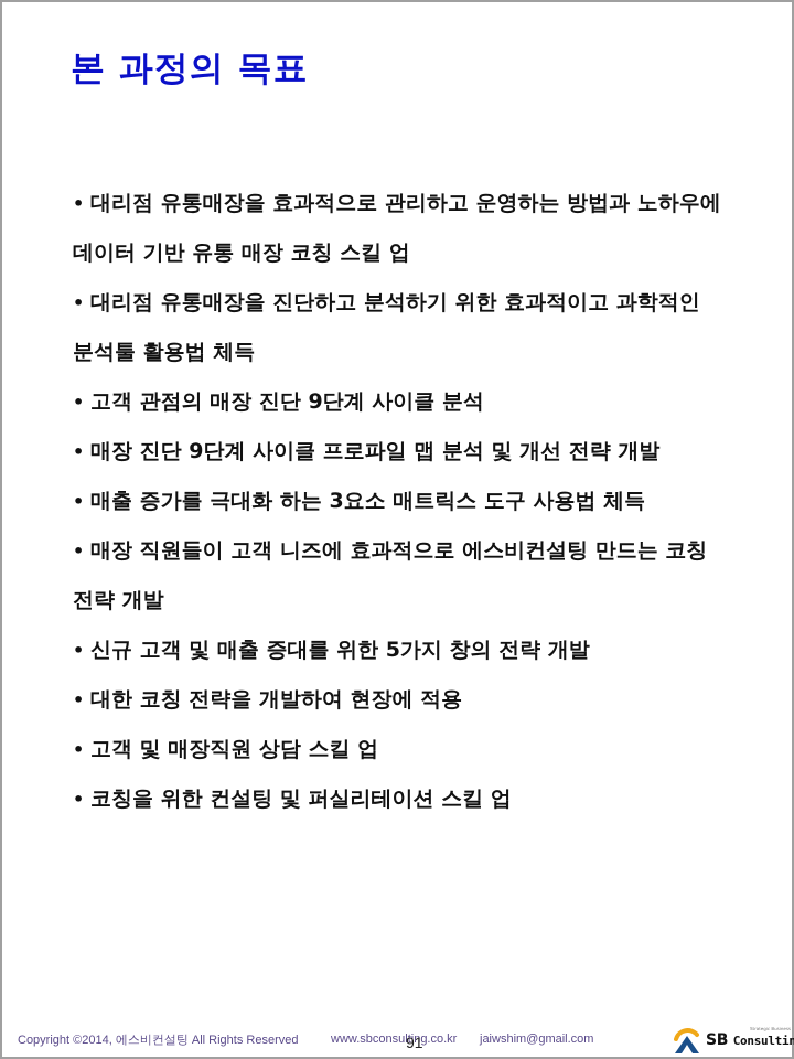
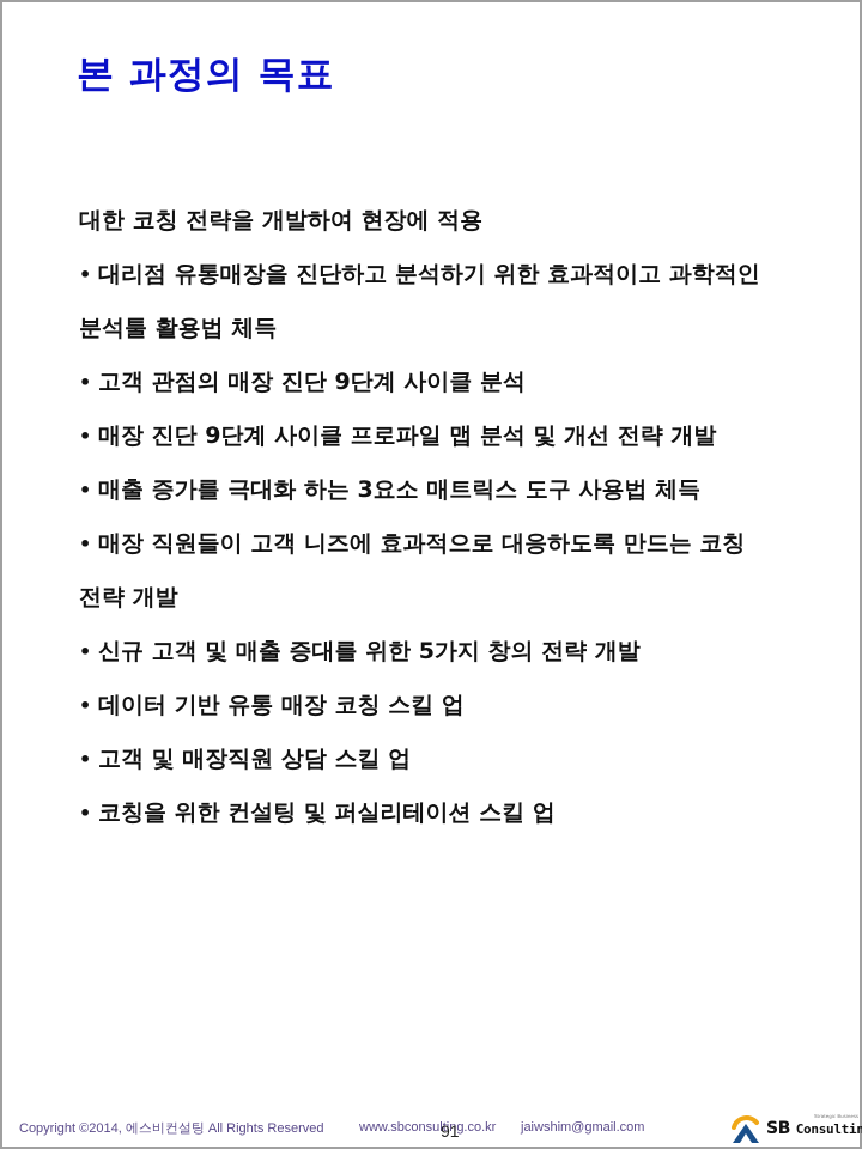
  본 과정의 목표
- • 대리점 유통매장을 효과적으로 관리하고 운영하는 방법과 노하우에
- 데이터 기반 유통 매장 코칭 스킬 업
+ 대한 코칭 전략을 개발하여 현장에 적용
  • 대리점 유통매장을 진단하고 분석하기 위한 효과적이고 과학적인
  분석툴 활용법 체득
  • 고객 관점의 매장 진단 9단계 사이클 분석
  • 매장 진단 9단계 사이클 프로파일 맵 분석 및 개선 전략 개발
  • 매출 증가를 극대화 하는 3요소 매트릭스 도구 사용법 체득
- • 매장 직원들이 고객 니즈에 효과적으로 에스비컨설팅 만드는 코칭
+ • 매장 직원들이 고객 니즈에 효과적으로 대응하도록 만드는 코칭
  전략 개발
  • 신규 고객 및 매출 증대를 위한 5가지 창의 전략 개발
- • 대한 코칭 전략을 개발하여 현장에 적용
+ • 데이터 기반 유통 매장 코칭 스킬 업
  • 고객 및 매장직원 상담 스킬 업
  • 코칭을 위한 컨설팅 및 퍼실리테이션 스킬 업
  Copyright ©2014, 에스비컨설팅 All Rights Reserved
  www.sbconsulting.co.kr
  91
  jaiwshim@gmail.com
  SB Consultin
